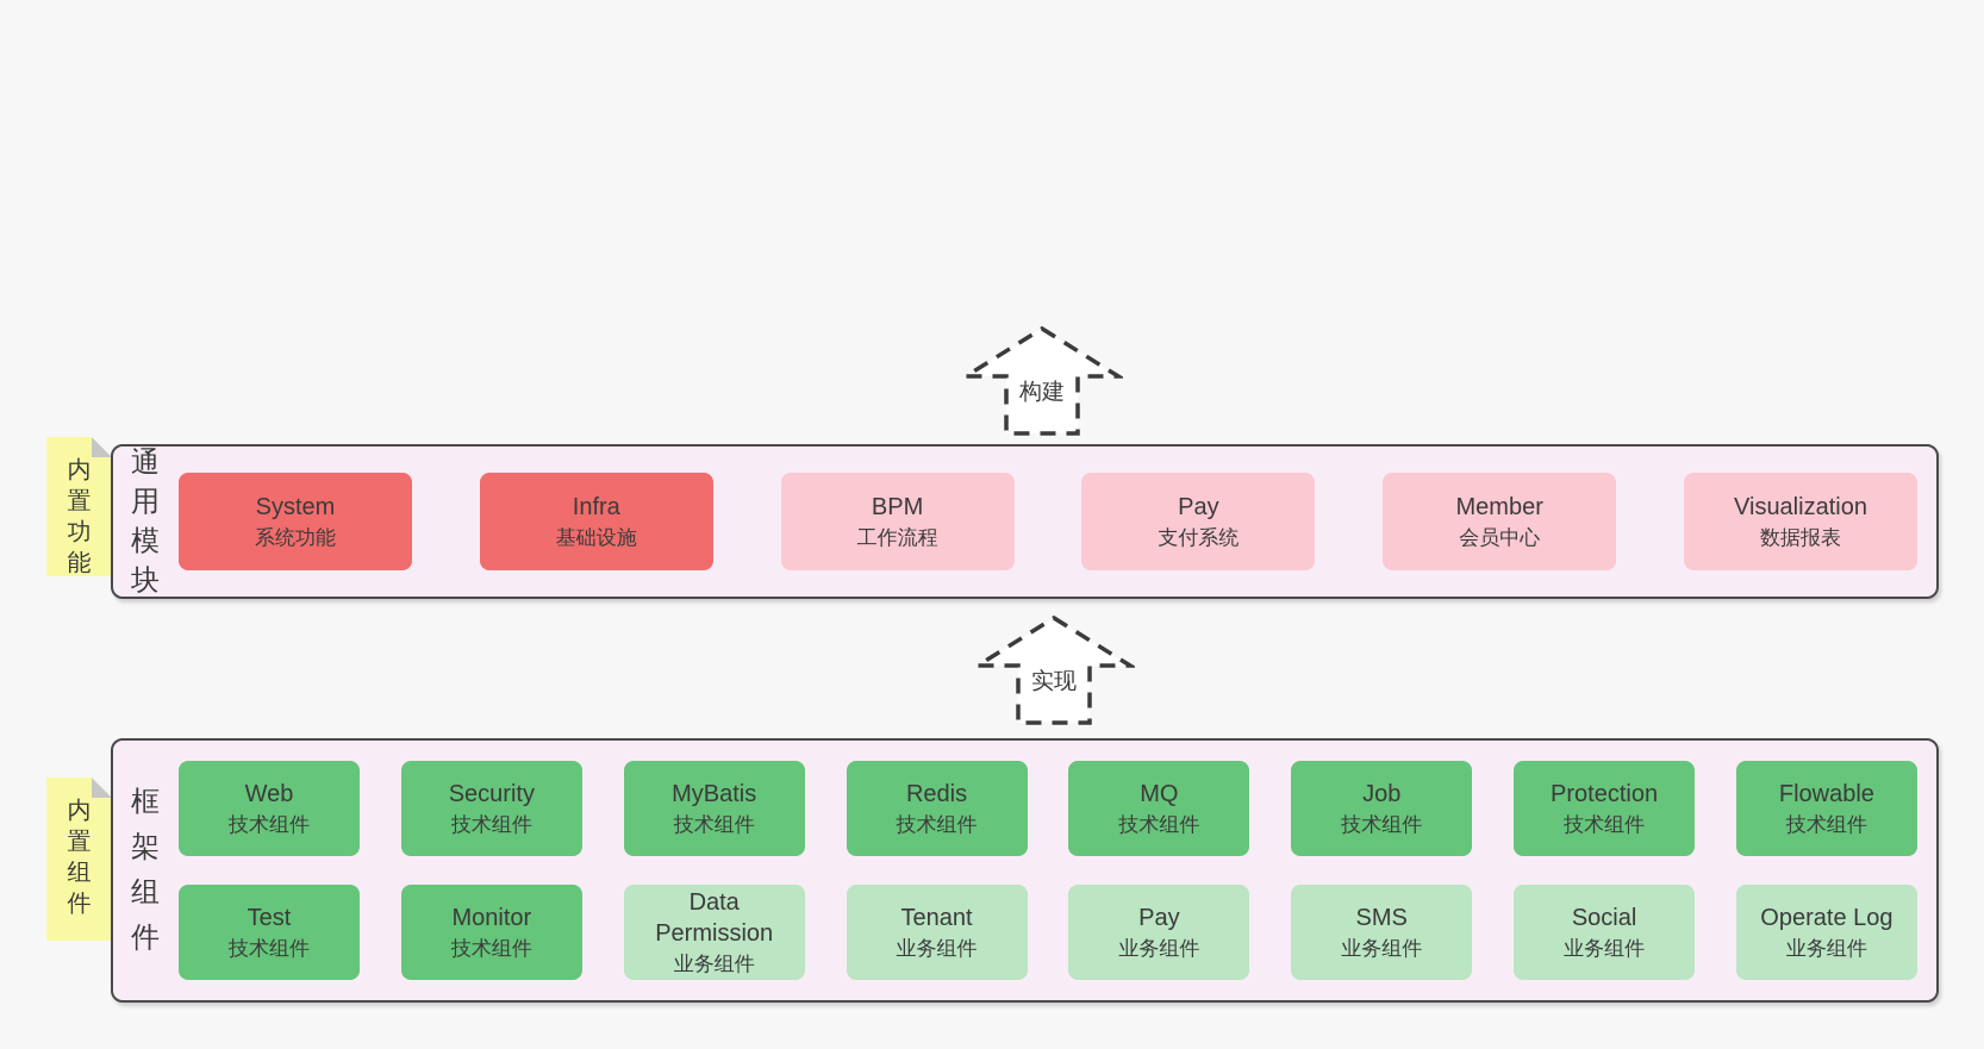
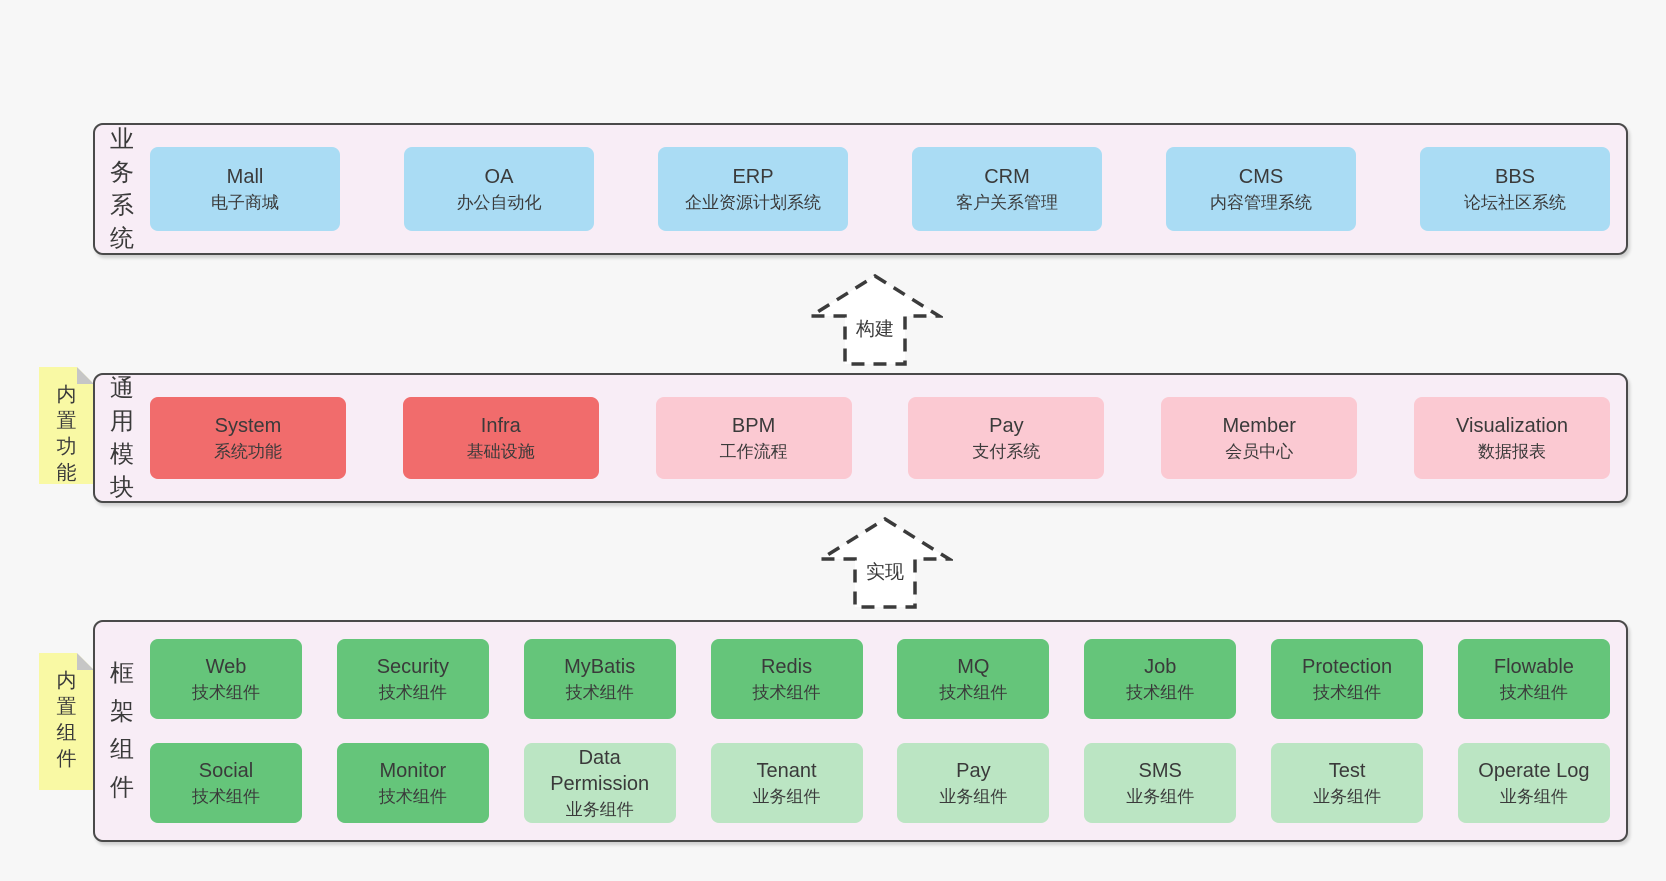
+ 业务系统
+ Mall
+ 电子商城
+ OA
+ 办公自动化
+ ERP
+ 企业资源计划系统
+ CRM
+ 客户关系管理
+ CMS
+ 内容管理系统
+ BBS
+ 论坛社区系统
  构建
  内置功能
  通用模块
  System
  系统功能
  Infra
  基础设施
  BPM
  工作流程
  Pay
  支付系统
  Member
  会员中心
  Visualization
  数据报表
  实现
  内置组件
  框架组件
  Web
  技术组件
  Security
  技术组件
  MyBatis
  技术组件
  Redis
  技术组件
  MQ
  技术组件
  Job
  技术组件
  Protection
  技术组件
  Flowable
  技术组件
- Test
+ Social
  技术组件
  Monitor
  技术组件
  Data Permission
  业务组件
  Tenant
  业务组件
  Pay
  业务组件
  SMS
  业务组件
- Social
+ Test
  业务组件
  Operate Log
  业务组件
